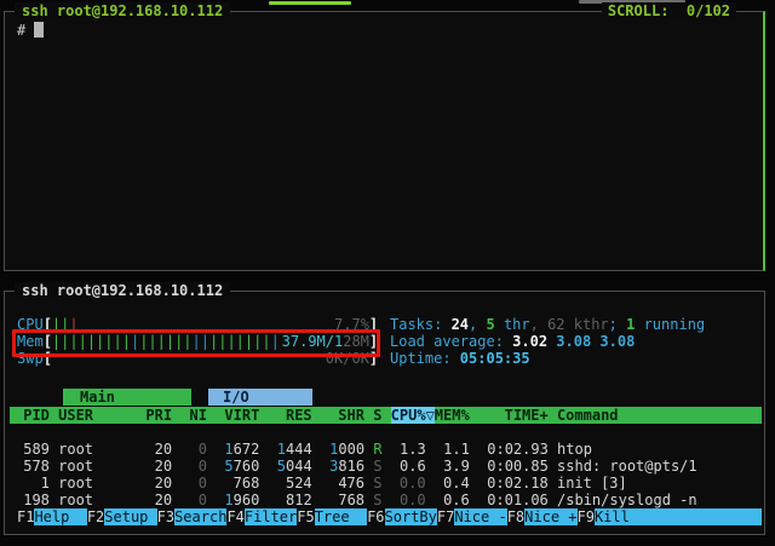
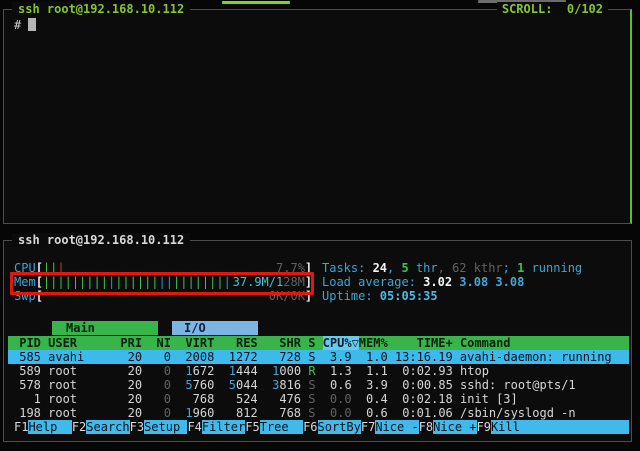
  ssh root@192.168.10.112
  SCROLL: 0/102
  #
  ssh root@192.168.10.112
  CPU[
  |||
  7.7%
  ]
  Mem[
  ||||||||||||||||||||||||||
  37.9M/128M
  ]
  Swp[
  0K/0K
  ]
  Tasks: 24, 5 thr, 62 kthr; 1 running
  Load average: 3.02 3.08 3.08
  Uptime: 05:05:35
  Main I/O
  PID USER PRI NI VIRT RES SHR S CPU%▽MEM% TIME+ Command
+ 585 avahi 20 0 2008 1272 728 S 3.9 1.0 13:16.19 avahi-daemon: running
  589 root 20 0 1672 1444 1000 R 1.3 1.1 0:02.93 htop
  578 root 20 0 5760 5044 3816 S 0.6 3.9 0:00.85 sshd: root@pts/1
  1 root 20 0 768 524 476 S 0.0 0.4 0:02.18 init [3]
  198 root 20 0 1960 812 768 S 0.0 0.6 0:01.06 /sbin/syslogd -n
  F1
  Help
  F2
- Setup
+ Search
  F3
- Search
+ Setup
  F4
  Filter
  F5
  Tree
  F6
  SortBy
  F7
  Nice -
  F8
  Nice +
  F9
  Kill
